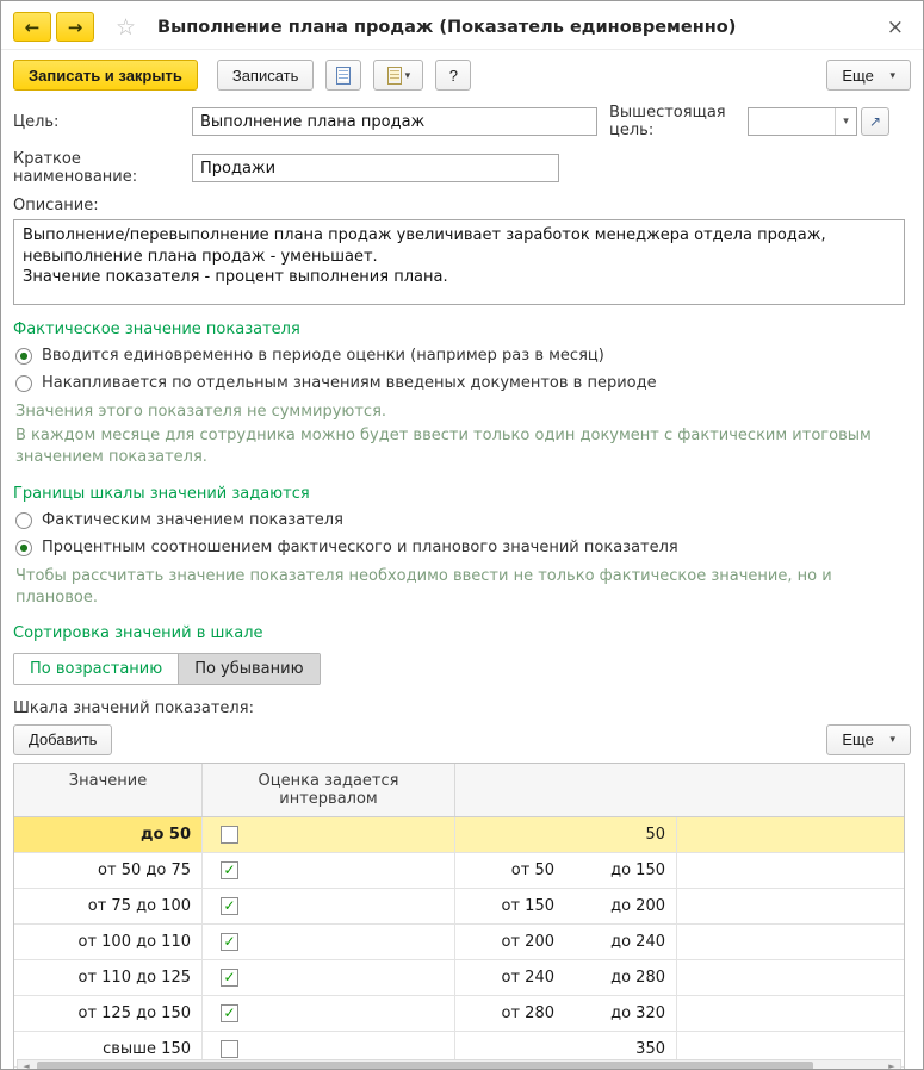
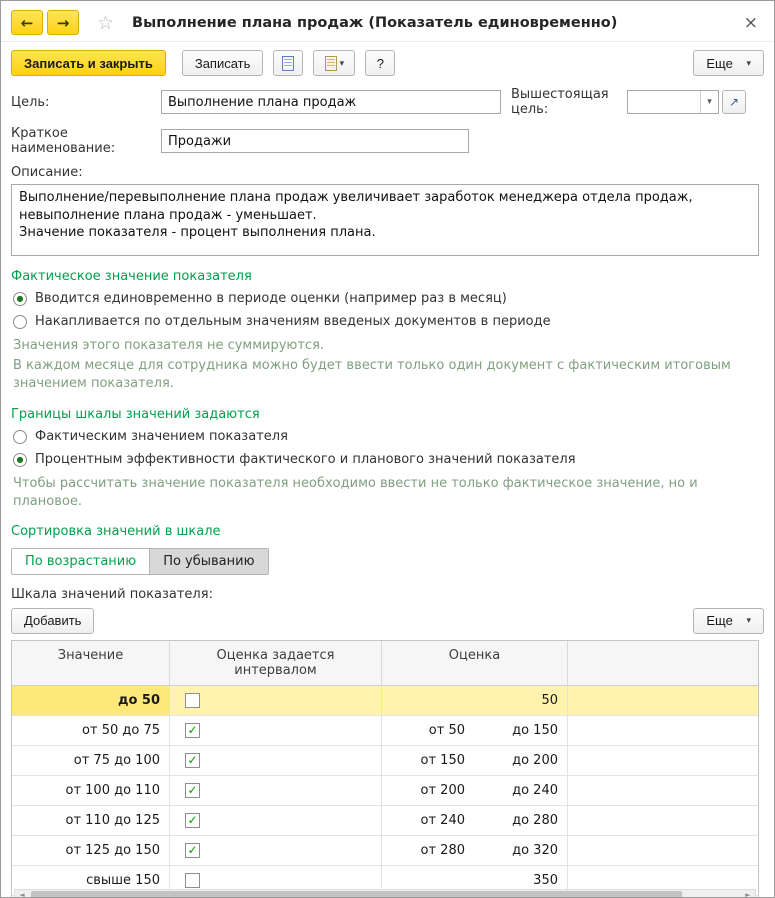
  ←
  →
  ☆
  Выполнение плана продаж (Показатель единовременно)
  ×
  Записать и закрыть
  Записать
  ▾
  ?
  Еще
  ▾
  Цель:
  Выполнение плана продаж
  Вышестоящая цель:
  ▾
  ↗
  Краткое наименование:
  Продажи
  Описание:
  Выполнение/перевыполнение плана продаж увеличивает заработок менеджера отдела продаж, невыполнение плана продаж - уменьшает.
  Значение показателя - процент выполнения плана.
  Фактическое значение показателя
  ●
  Вводится единовременно в периоде оценки (например раз в месяц)
  Накапливается по отдельным значениям введеных документов в периоде
  Значения этого показателя не суммируются.
  В каждом месяце для сотрудника можно будет ввести только один документ с фактическим итоговым значением показателя.
  Границы шкалы значений задаются
  Фактическим значением показателя
  ●
- Процентным соотношением фактического и планового значений показателя
+ Процентным эффективности фактического и планового значений показателя
  Чтобы рассчитать значение показателя необходимо ввести не только фактическое значение, но и плановое.
  Сортировка значений в шкале
  По возрастанию
  По убыванию
  Шкала значений показателя:
  Добавить
  Еще
  ▾
  Значение
  Оценка задается интервалом
+ Оценка
  до 50
  50
  от 50 до 75
  ✓
  от 50
  до 150
  от 75 до 100
  ✓
  от 150
  до 200
  от 100 до 110
  ✓
  от 200
  до 240
  от 110 до 125
  ✓
  от 240
  до 280
  от 125 до 150
  ✓
  от 280
  до 320
  свыше 150
  350
  ◄
  ►
